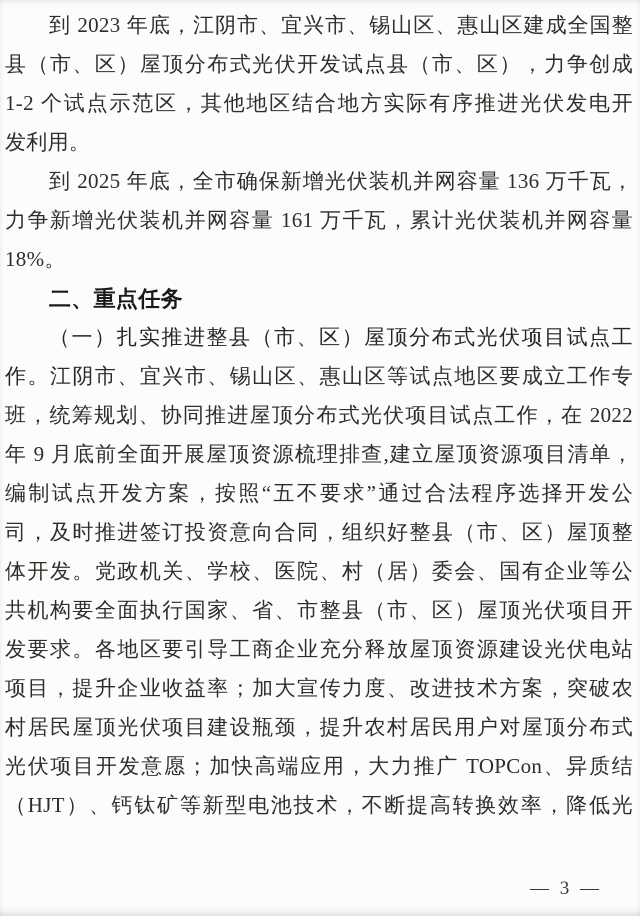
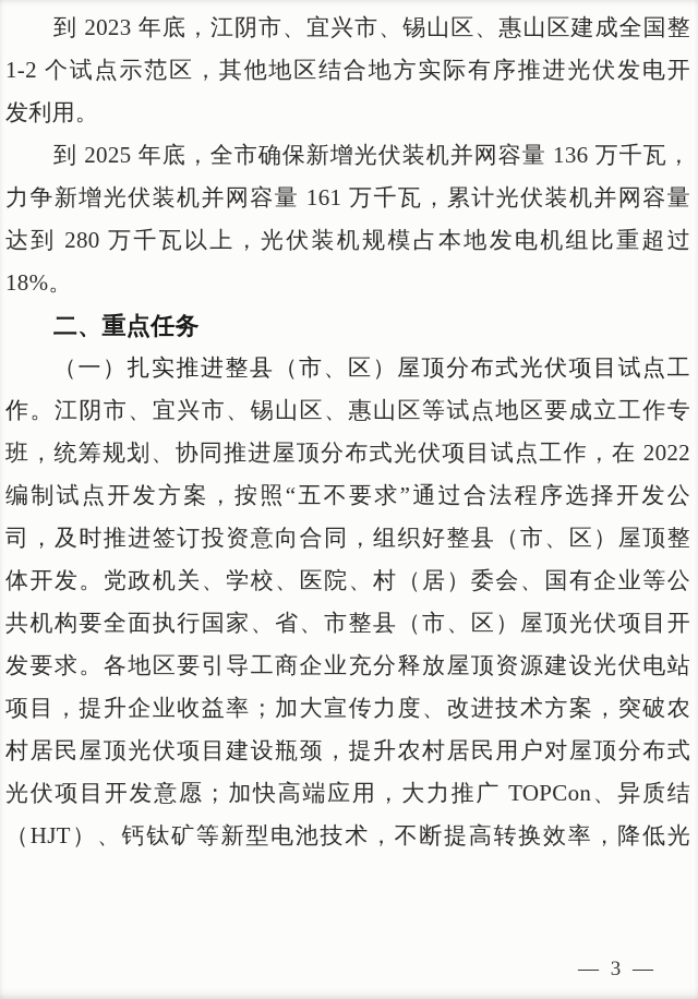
  到 2023 年底，江阴市、宜兴市、锡山区、惠山区建成全国整
- 县（市、区）屋顶分布式光伏开发试点县（市、区），力争创成
  1-2 个试点示范区，其他地区结合地方实际有序推进光伏发电开
  发利用。
  到 2025 年底，全市确保新增光伏装机并网容量 136 万千瓦，
  力争新增光伏装机并网容量 161 万千瓦，累计光伏装机并网容量
+ 达到 280 万千瓦以上，光伏装机规模占本地发电机组比重超过
  18%。
  二、重点任务
  （一）扎实推进整县（市、区）屋顶分布式光伏项目试点工
  作。江阴市、宜兴市、锡山区、惠山区等试点地区要成立工作专
  班，统筹规划、协同推进屋顶分布式光伏项目试点工作，在 2022
- 年 9 月底前全面开展屋顶资源梳理排查,建立屋顶资源项目清单，
  编制试点开发方案，按照“五不要求”通过合法程序选择开发公
  司，及时推进签订投资意向合同，组织好整县（市、区）屋顶整
  体开发。党政机关、学校、医院、村（居）委会、国有企业等公
  共机构要全面执行国家、省、市整县（市、区）屋顶光伏项目开
  发要求。各地区要引导工商企业充分释放屋顶资源建设光伏电站
  项目，提升企业收益率；加大宣传力度、改进技术方案，突破农
  村居民屋顶光伏项目建设瓶颈，提升农村居民用户对屋顶分布式
  光伏项目开发意愿；加快高端应用，大力推广 TOPCon、异质结
  （HJT）、钙钛矿等新型电池技术，不断提高转换效率，降低光
  — 3 —
